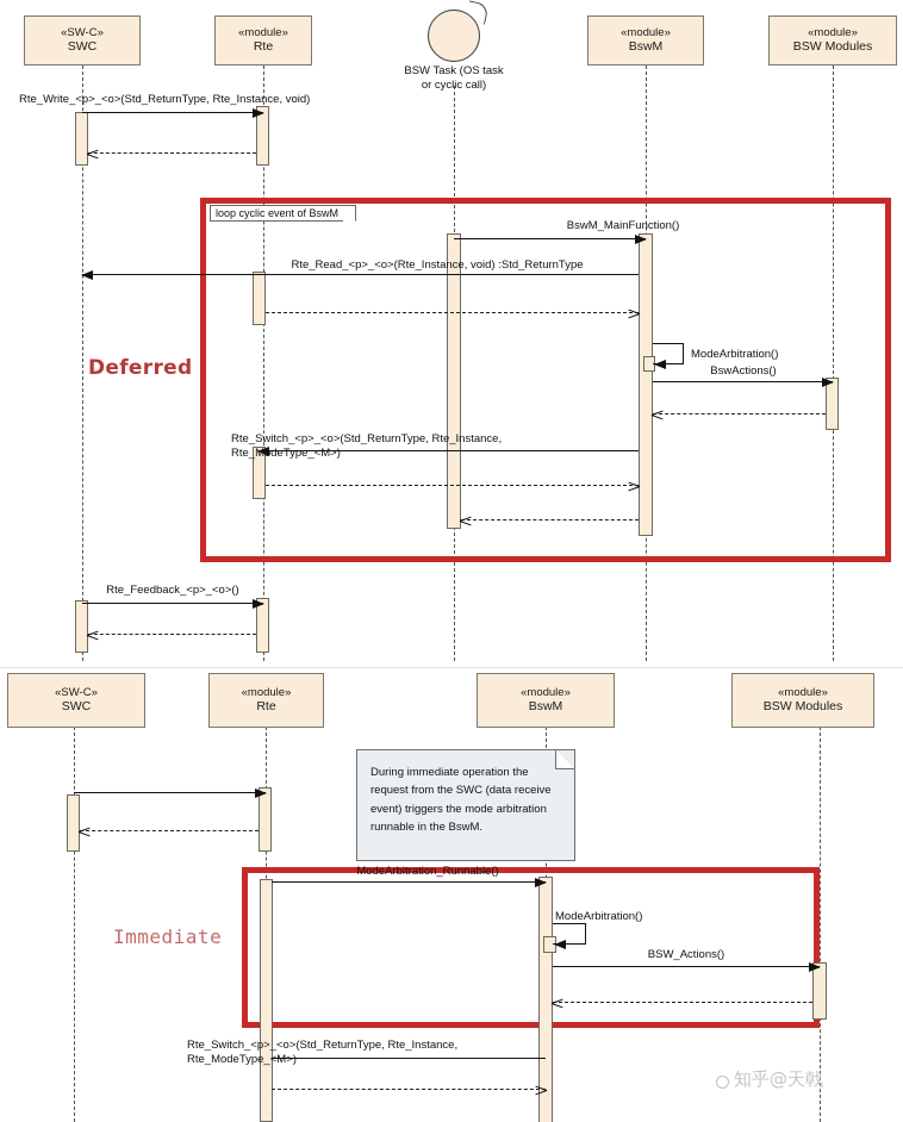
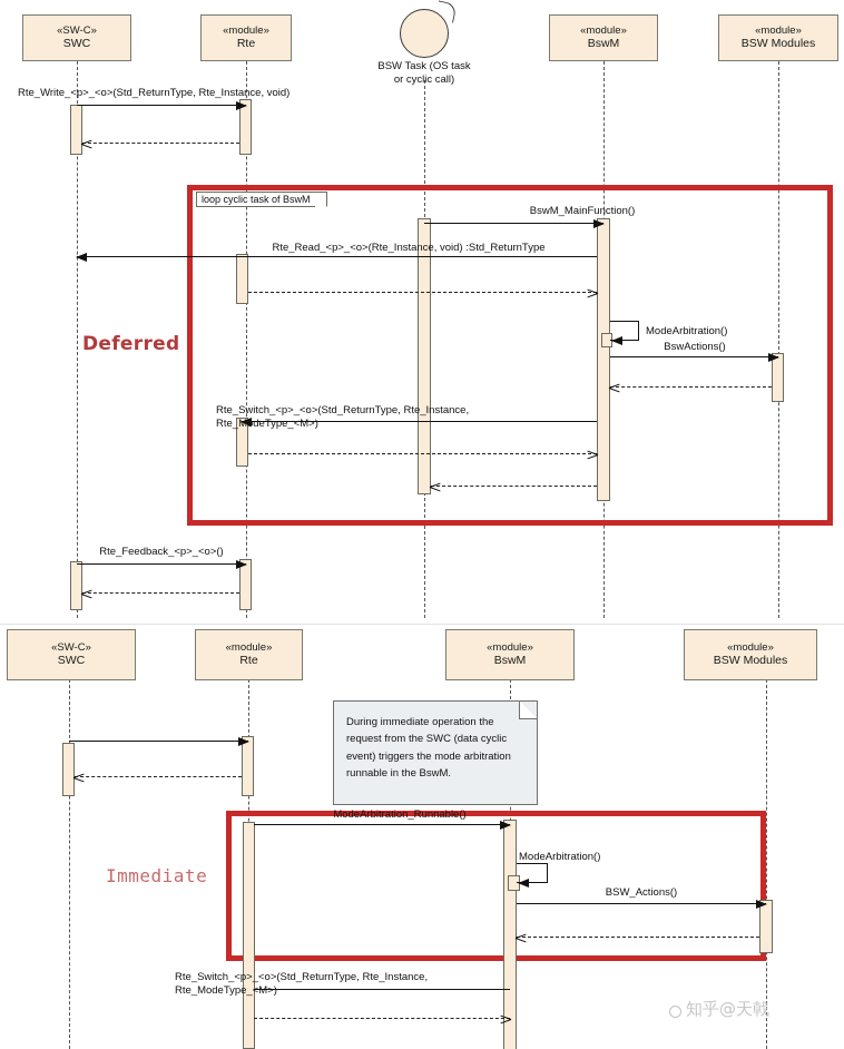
  «SW-C»
  SWC
  «module»
  Rte
  «module»
  BswM
  «module»
  BSW Modules
  BSW Task (OS task
  or cyclic call)
  Rte_Write_<p>_<o>(Std_ReturnType, Rte_Instance, void)
- loop cyclic event of BswM
+ loop cyclic task of BswM
  Deferred
  BswM_MainFunction()
  Rte_Read_<p>_<o>(Rte_Instance, void) :Std_ReturnType
  ModeArbitration()
  BswActions()
  Rte_Switch_<p>_<o>(Std_ReturnType, Rte_Instance,
  Rte_ModeType_<M>)
  Rte_Feedback_<p>_<o>()
  «SW-C»
  SWC
  «module»
  Rte
  «module»
  BswM
  «module»
  BSW Modules
- During immediate operation the request from the SWC (data receive event) triggers the mode arbitration runnable in the BswM.
+ During immediate operation the request from the SWC (data cyclic event) triggers the mode arbitration runnable in the BswM.
  Immediate
  ModeArbitration_Runnable()
  ModeArbitration()
  BSW_Actions()
  Rte_Switch_<p>_<o>(Std_ReturnType, Rte_Instance,
  Rte_ModeType_<M>)
  知乎@天戟
